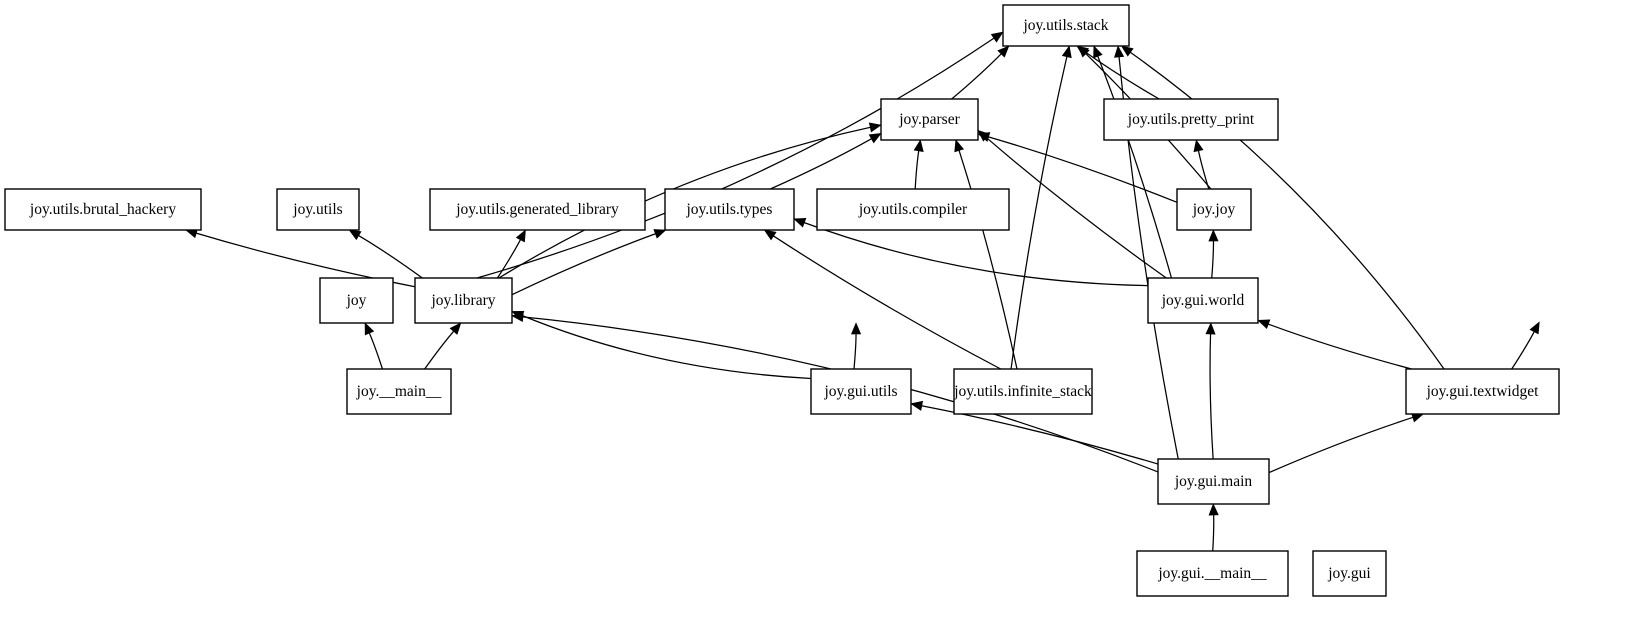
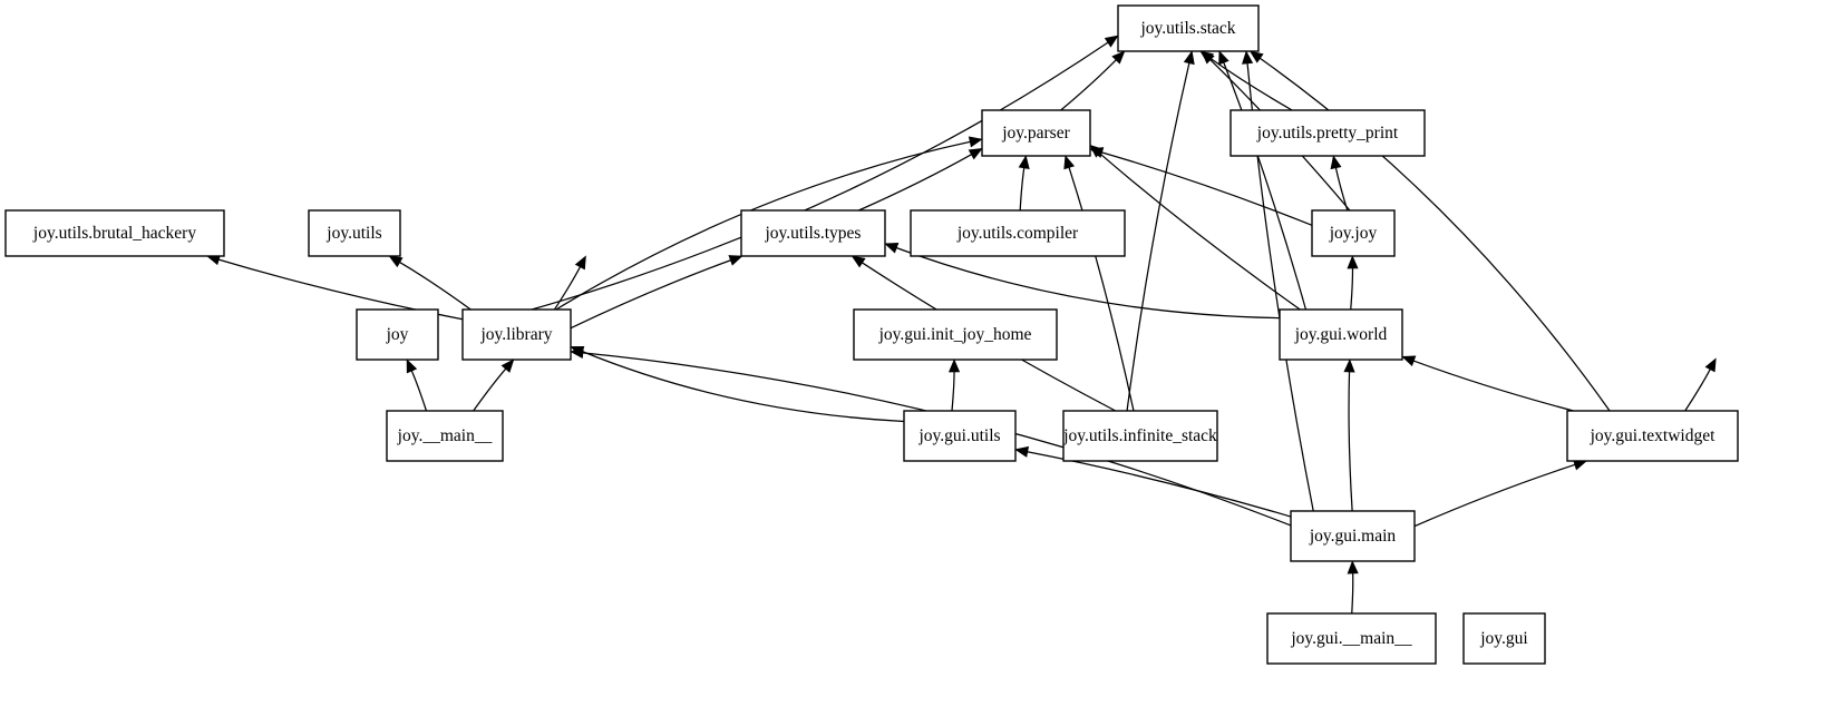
  joy.utils.stack
  joy.parser
  joy.utils.pretty_print
  joy.utils.brutal_hackery
  joy.utils
- joy.utils.generated_library
  joy.utils.types
  joy.utils.compiler
  joy.joy
  joy
  joy.library
+ joy.gui.init_joy_home
  joy.gui.world
  joy.__main__
  joy.gui.utils
  joy.utils.infinite_stack
  joy.gui.textwidget
  joy.gui.main
  joy.gui.__main__
  joy.gui
